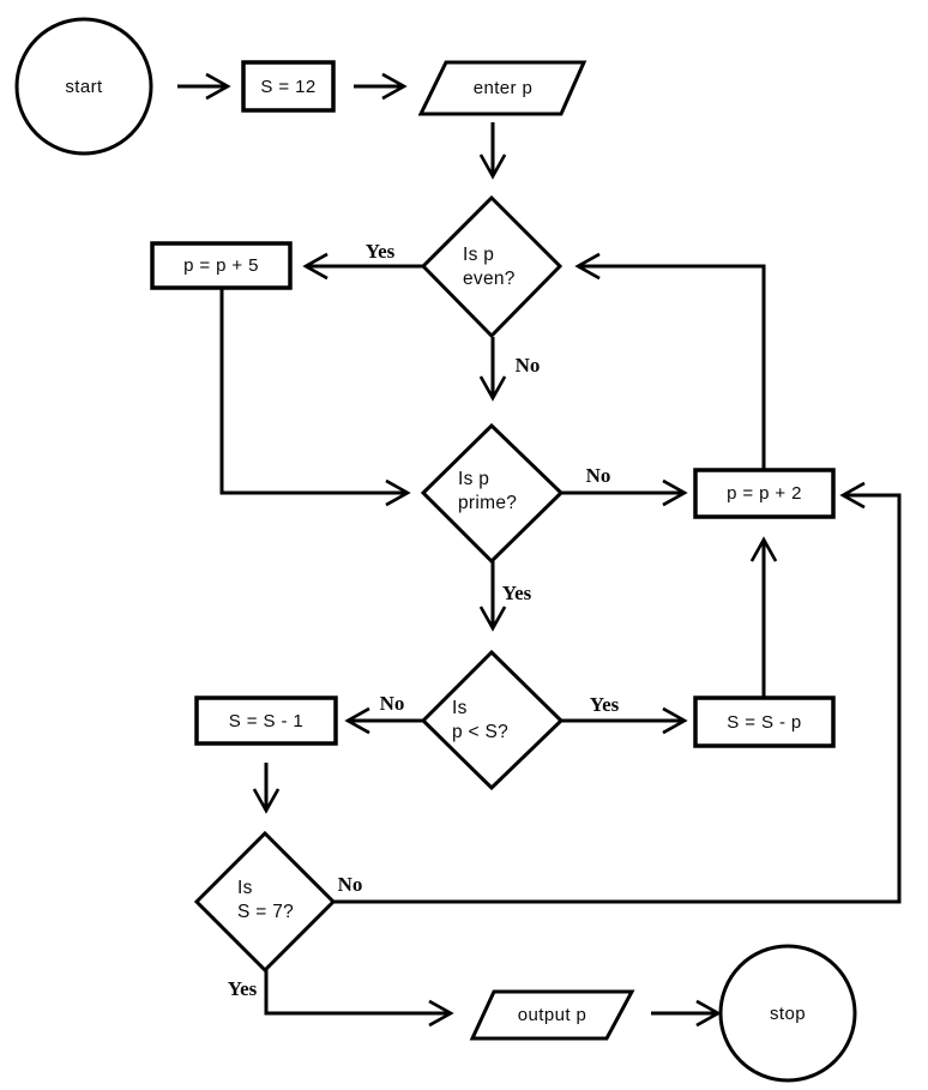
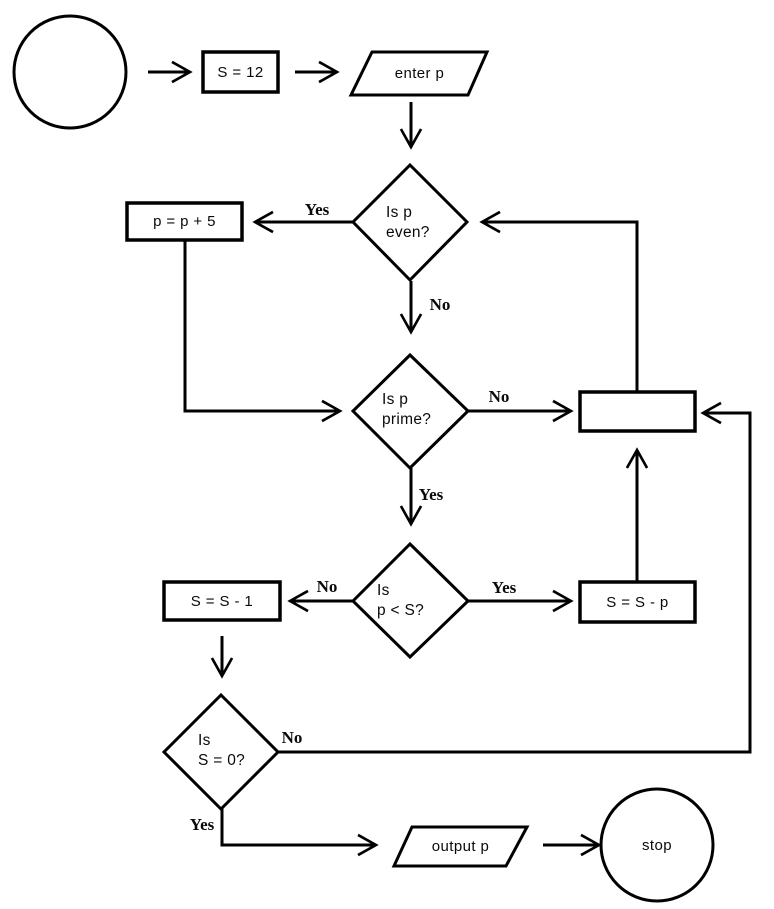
- start
  S = 12
  enter p
  p = p + 5
- p = p + 2
  S = S - 1
  S = S - p
  output p
  stop
  Is p
  even?
  Is p
  prime?
  Is
  p < S?
  Is
- S = 7?
+ S = 0?
  Yes
  No
  No
  Yes
  No
  Yes
  No
  Yes
